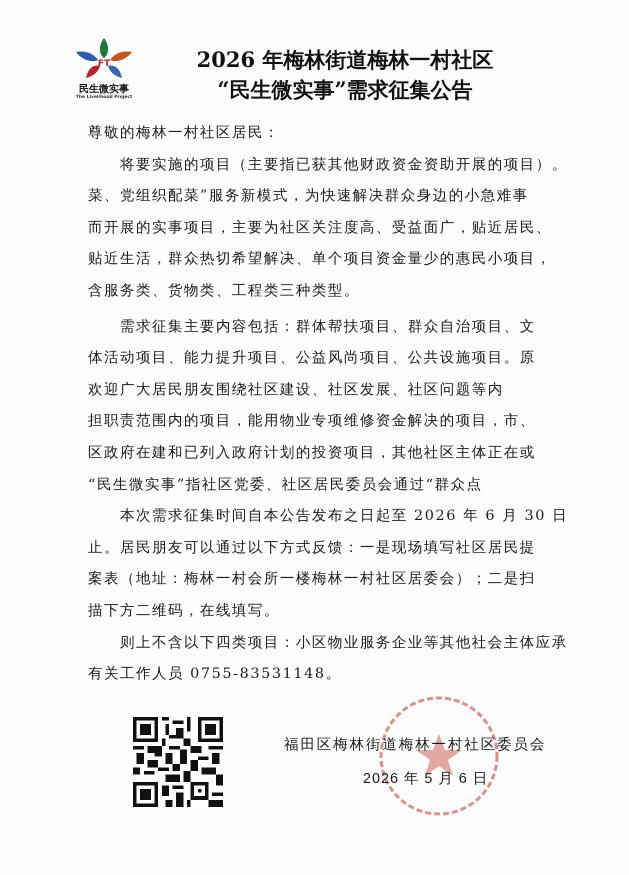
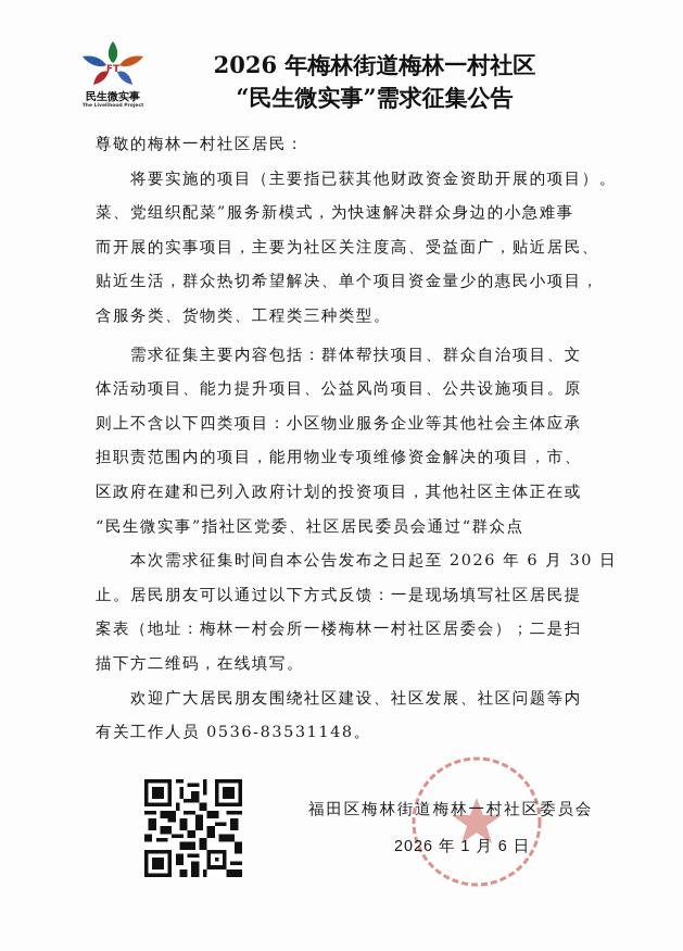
  FT
  民生微实事
  2026 年梅林街道梅林一村社区
  “民生微实事”需求征集公告
  尊敬的梅林一村社区居民：
  将要实施的项目（主要指已获其他财政资金资助开展的项目）。
  菜、党组织配菜”服务新模式，为快速解决群众身边的小急难事
  而开展的实事项目，主要为社区关注度高、受益面广，贴近居民、
  贴近生活，群众热切希望解决、单个项目资金量少的惠民小项目，
  含服务类、货物类、工程类三种类型。
  需求征集主要内容包括：群体帮扶项目、群众自治项目、文
  体活动项目、能力提升项目、公益风尚项目、公共设施项目。原
- 欢迎广大居民朋友围绕社区建设、社区发展、社区问题等内
+ 则上不含以下四类项目：小区物业服务企业等其他社会主体应承
  担职责范围内的项目，能用物业专项维修资金解决的项目，市、
  区政府在建和已列入政府计划的投资项目，其他社区主体正在或
  “民生微实事”指社区党委、社区居民委员会通过“群众点
  本次需求征集时间自本公告发布之日起至 2026 年 6 月 30 日
  止。居民朋友可以通过以下方式反馈：一是现场填写社区居民提
  案表（地址：梅林一村会所一楼梅林一村社区居委会）；二是扫
  描下方二维码，在线填写。
- 则上不含以下四类项目：小区物业服务企业等其他社会主体应承
+ 欢迎广大居民朋友围绕社区建设、社区发展、社区问题等内
- 有关工作人员 0755-83531148。
+ 有关工作人员 0536-83531148。
  福田区梅林街道梅林一村社区委员会
- 2026 年 5 月 6 日
+ 2026 年 1 月 6 日
